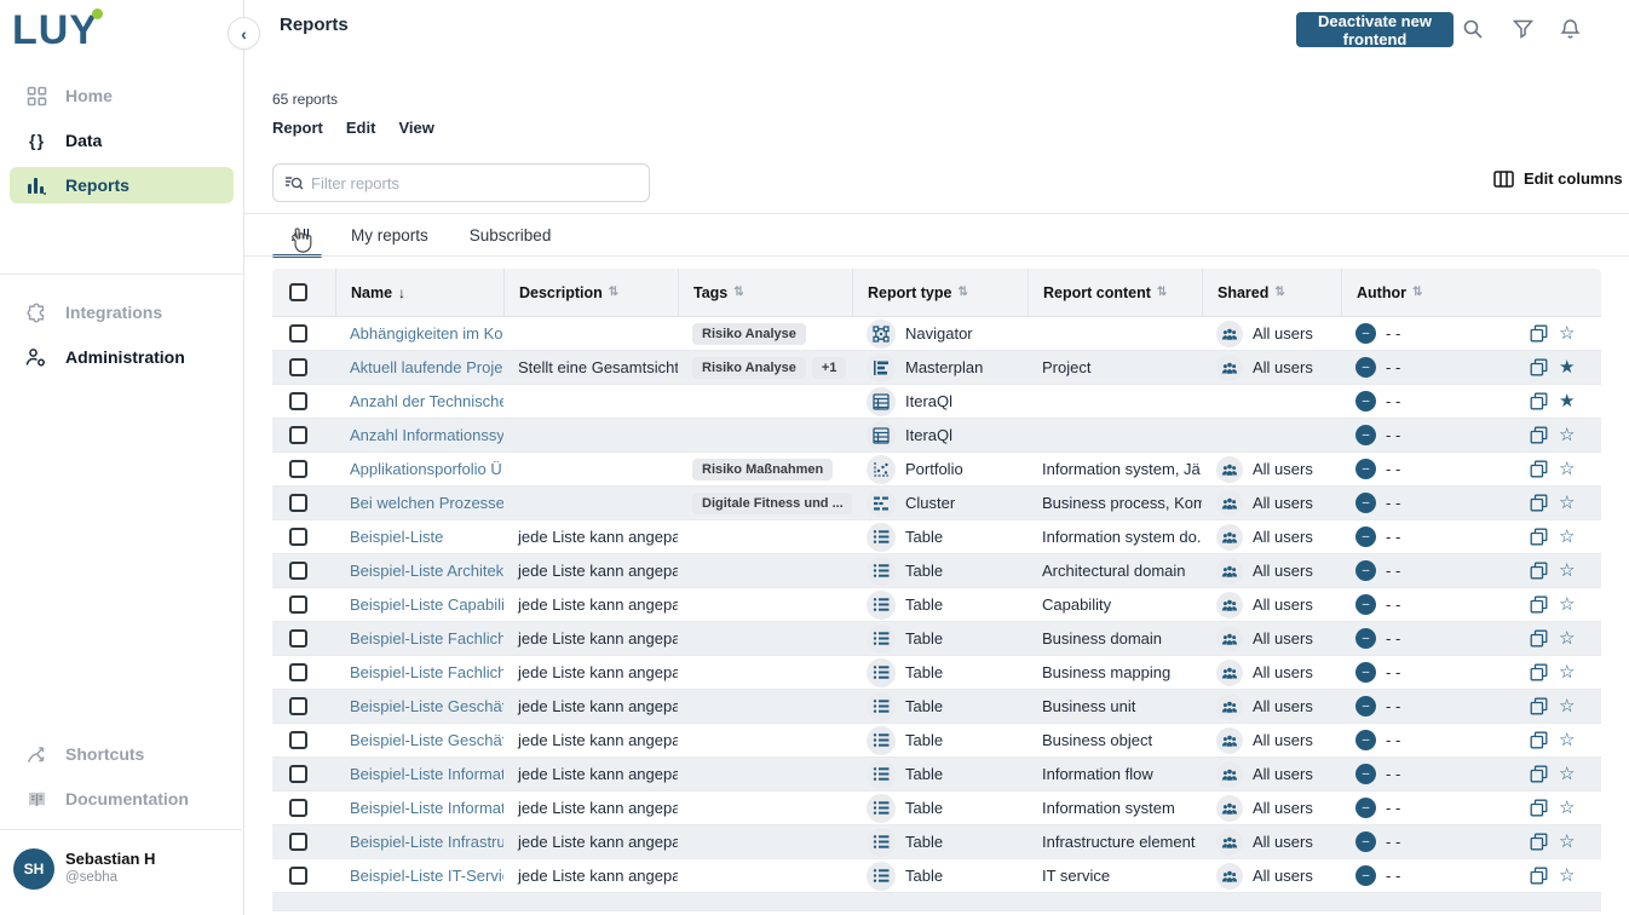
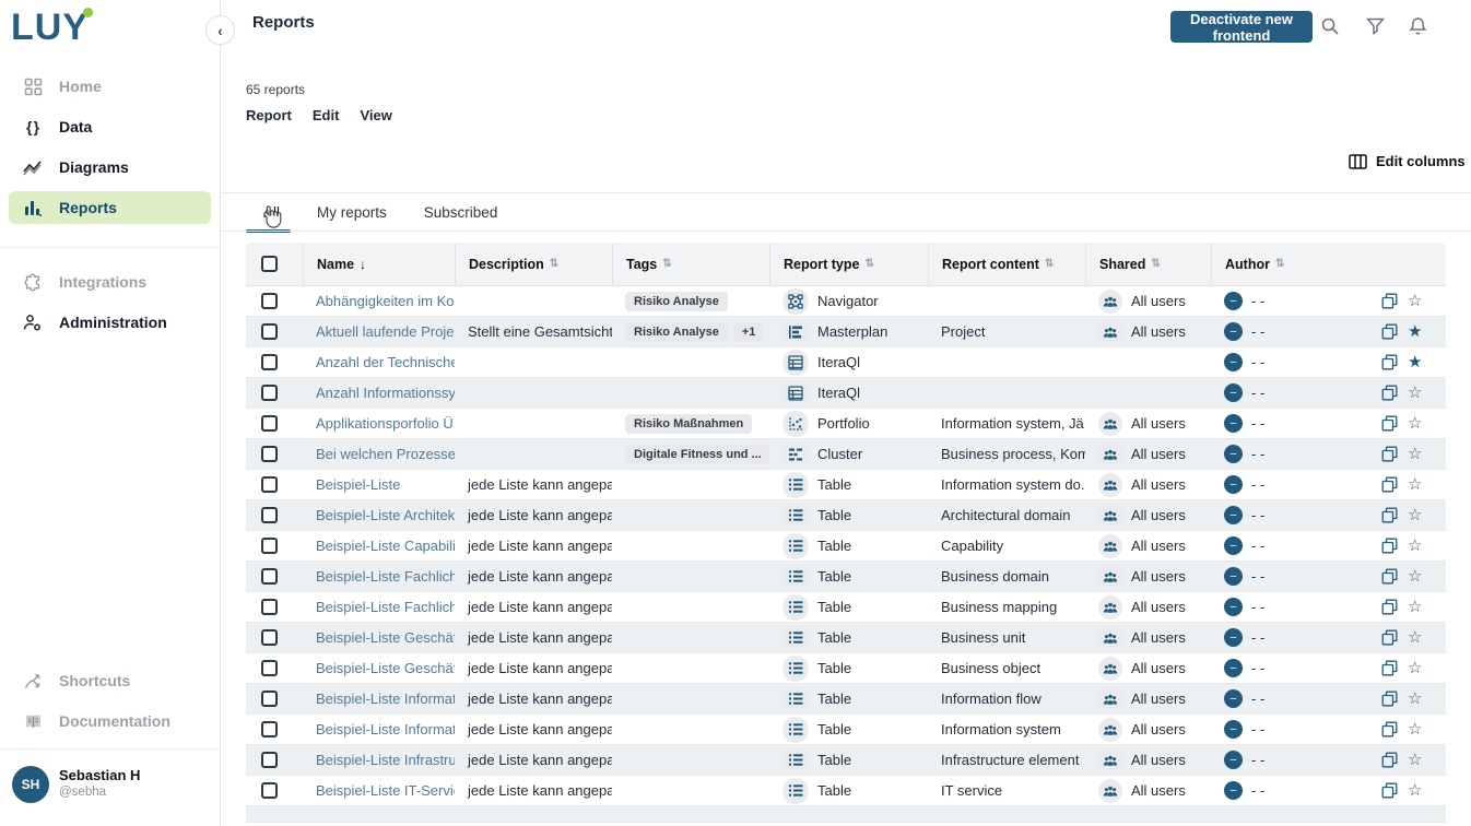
  LUY
  Home
  { }
  Data
+ Diagrams
  Reports
  Integrations
  Administration
  Shortcuts
  Documentation
  SH
  Sebastian H
  @sebha
  ‹
  Reports
  Deactivate new frontend
  65 reports
  Report
  Edit
  View
- Filter reports
  Edit columns
  My reports
  Subscribed
  Name
  ↓
  Description
  ⇅
  Tags
  ⇅
  Report type
  ⇅
  Report content
  ⇅
  Shared
  ⇅
  Author
  ⇅
  Abhängigkeiten im Ko
  Risiko Analyse
  Navigator
  All users
  –
  - -
  ☆
  Aktuell laufende Proje
  Stellt eine Gesamtsicht
  Risiko Analyse
  +1
  Masterplan
  Project
  All users
  –
  - -
  ★
  Anzahl der Technische
  IteraQl
  –
  - -
  ★
  Anzahl Informationssy
  IteraQl
  –
  - -
  ☆
  Applikationsporfolio Ü
  Risiko Maßnahmen
  Portfolio
  Information system, Jä
  All users
  –
  - -
  ☆
  Bei welchen Prozesse
  Digitale Fitness und ...
  Cluster
  Business process, Kom
  All users
  –
  - -
  ☆
  Beispiel-Liste
  jede Liste kann angepa
  Table
  Information system do.
  All users
  –
  - -
  ☆
  Beispiel-Liste Architek
  jede Liste kann angepa
  Table
  Architectural domain
  All users
  –
  - -
  ☆
  Beispiel-Liste Capabili
  jede Liste kann angepa
  Table
  Capability
  All users
  –
  - -
  ☆
  Beispiel-Liste Fachlich
  jede Liste kann angepa
  Table
  Business domain
  All users
  –
  - -
  ☆
  Beispiel-Liste Fachlich
  jede Liste kann angepa
  Table
  Business mapping
  All users
  –
  - -
  ☆
  Beispiel-Liste Geschä
  jede Liste kann angepa
  Table
  Business unit
  All users
  –
  - -
  ☆
  Beispiel-Liste Geschä
  jede Liste kann angepa
  Table
  Business object
  All users
  –
  - -
  ☆
  Beispiel-Liste Informat
  jede Liste kann angepa
  Table
  Information flow
  All users
  –
  - -
  ☆
  Beispiel-Liste Informat
  jede Liste kann angepa
  Table
  Information system
  All users
  –
  - -
  ☆
  Beispiel-Liste Infrastru
  jede Liste kann angepa
  Table
  Infrastructure element
  All users
  –
  - -
  ☆
  Beispiel-Liste IT-Servi
  jede Liste kann angepa
  Table
  IT service
  All users
  –
  - -
  ☆
